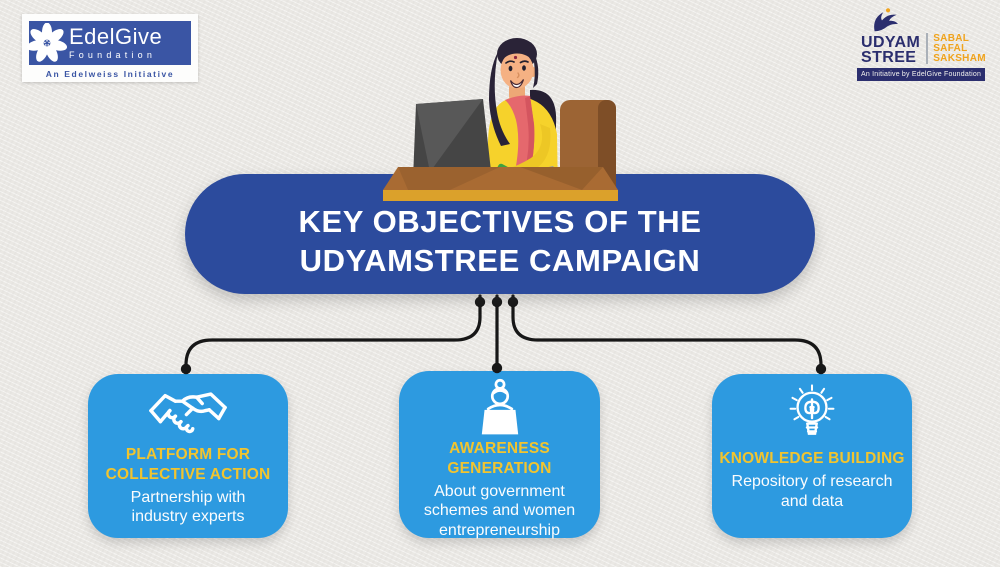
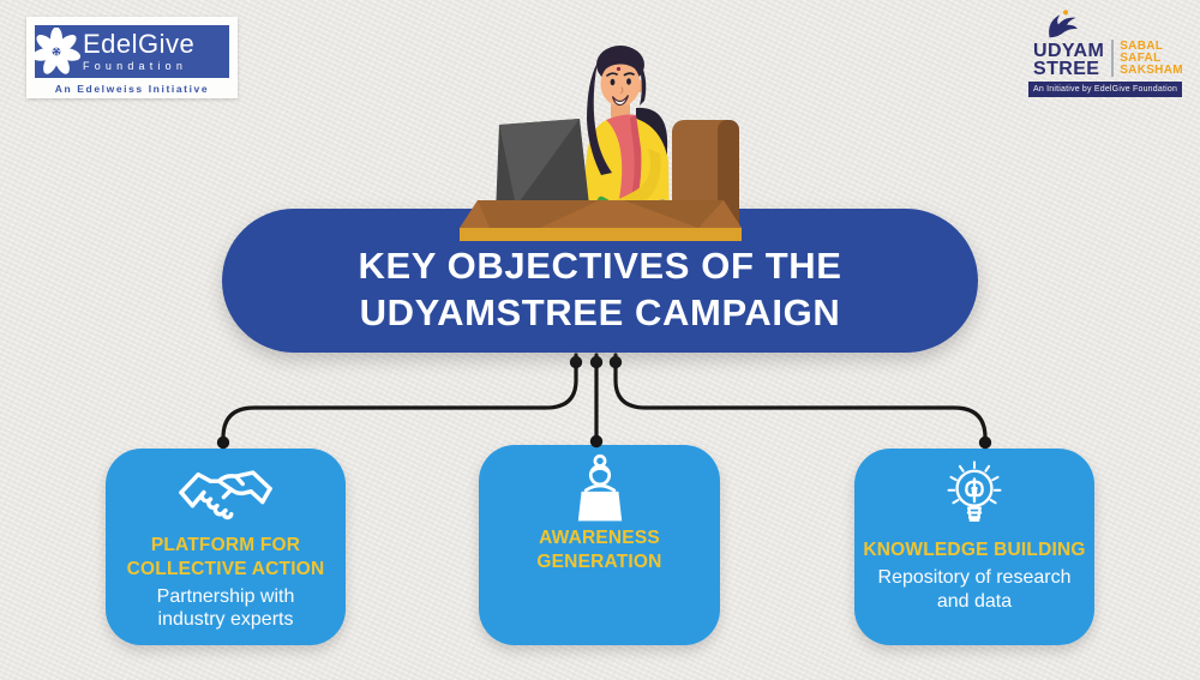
  EdelGive
  Foundation
  An Edelweiss Initiative
  UDYAM
  STREE
  SABAL
  SAFAL
  SAKSHAM
  KEY OBJECTIVES OF THE
  UDYAMSTREE CAMPAIGN
  PLATFORM FOR
  COLLECTIVE ACTION
  Partnership with
  industry experts
  AWARENESS
  GENERATION
- About government
- schemes and women
- entrepreneurship
  KNOWLEDGE BUILDING
  Repository of research
  and data
